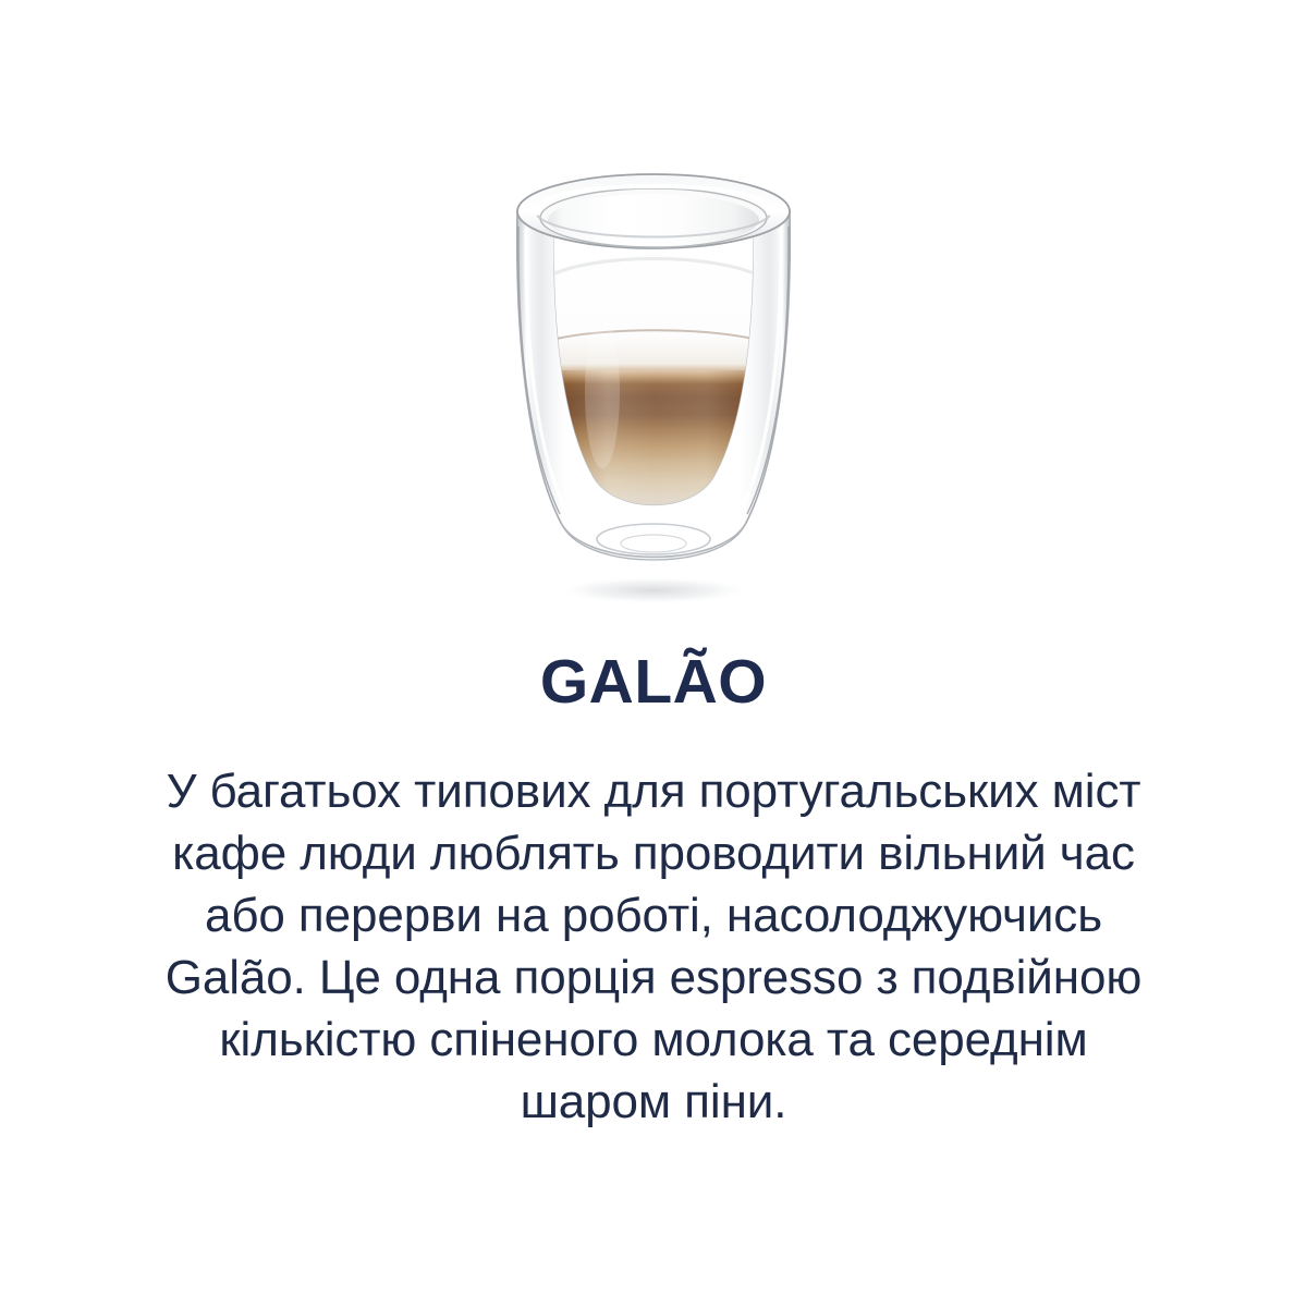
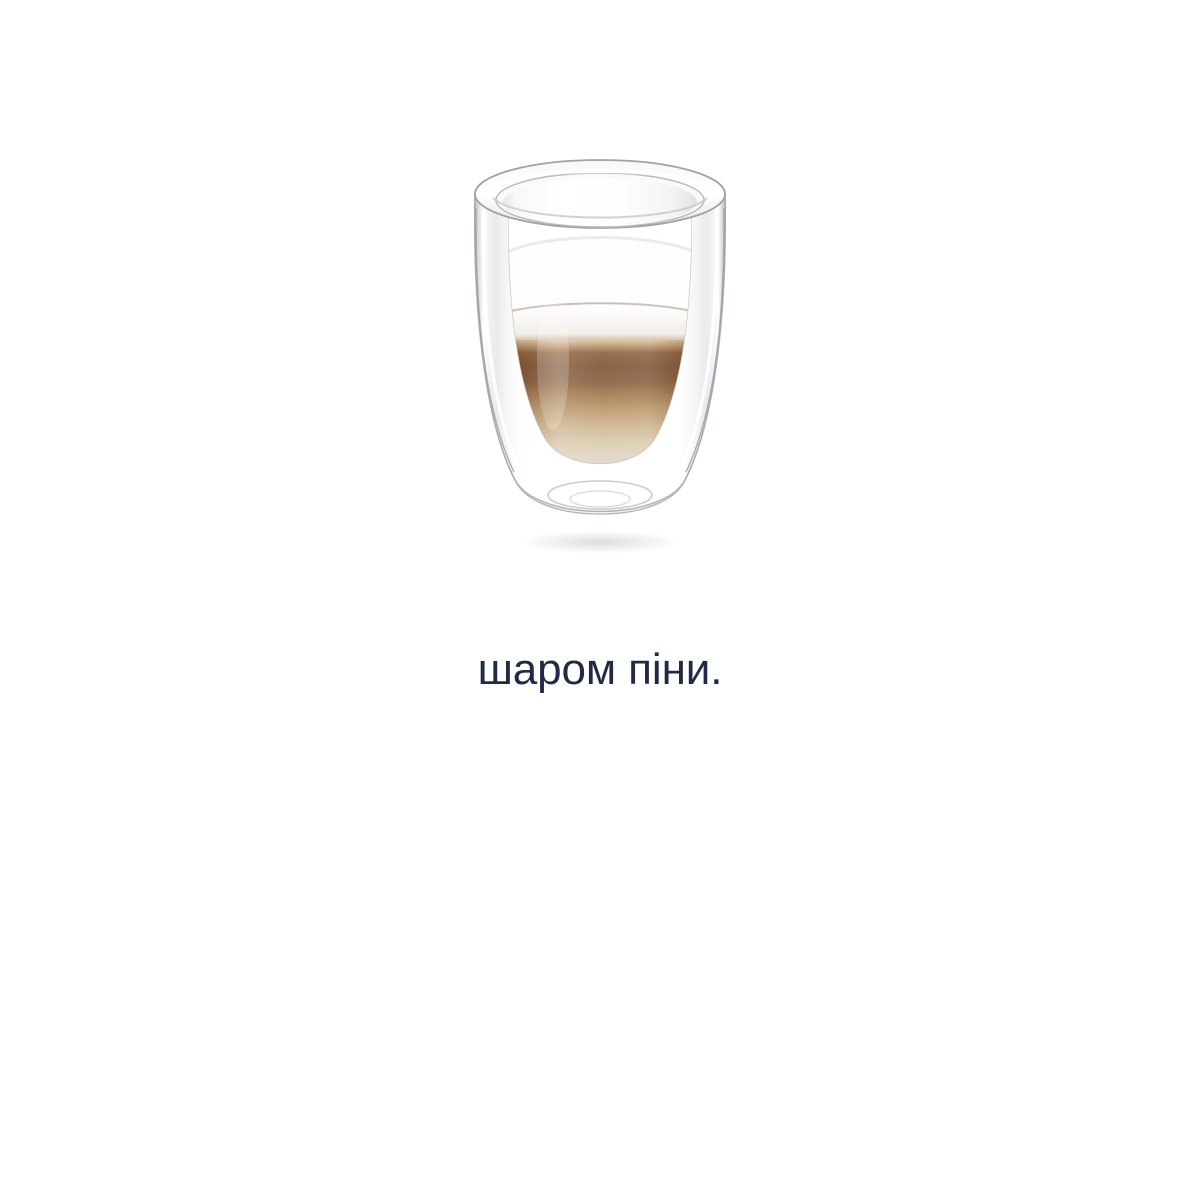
- GALÃO
- У багатьох типових для португальських міст
- кафе люди люблять проводити вільний час
- або перерви на роботі, насолоджуючись
- Galão. Це одна порція espresso з подвійною
- кількістю спіненого молока та середнім
  шаром піни.
